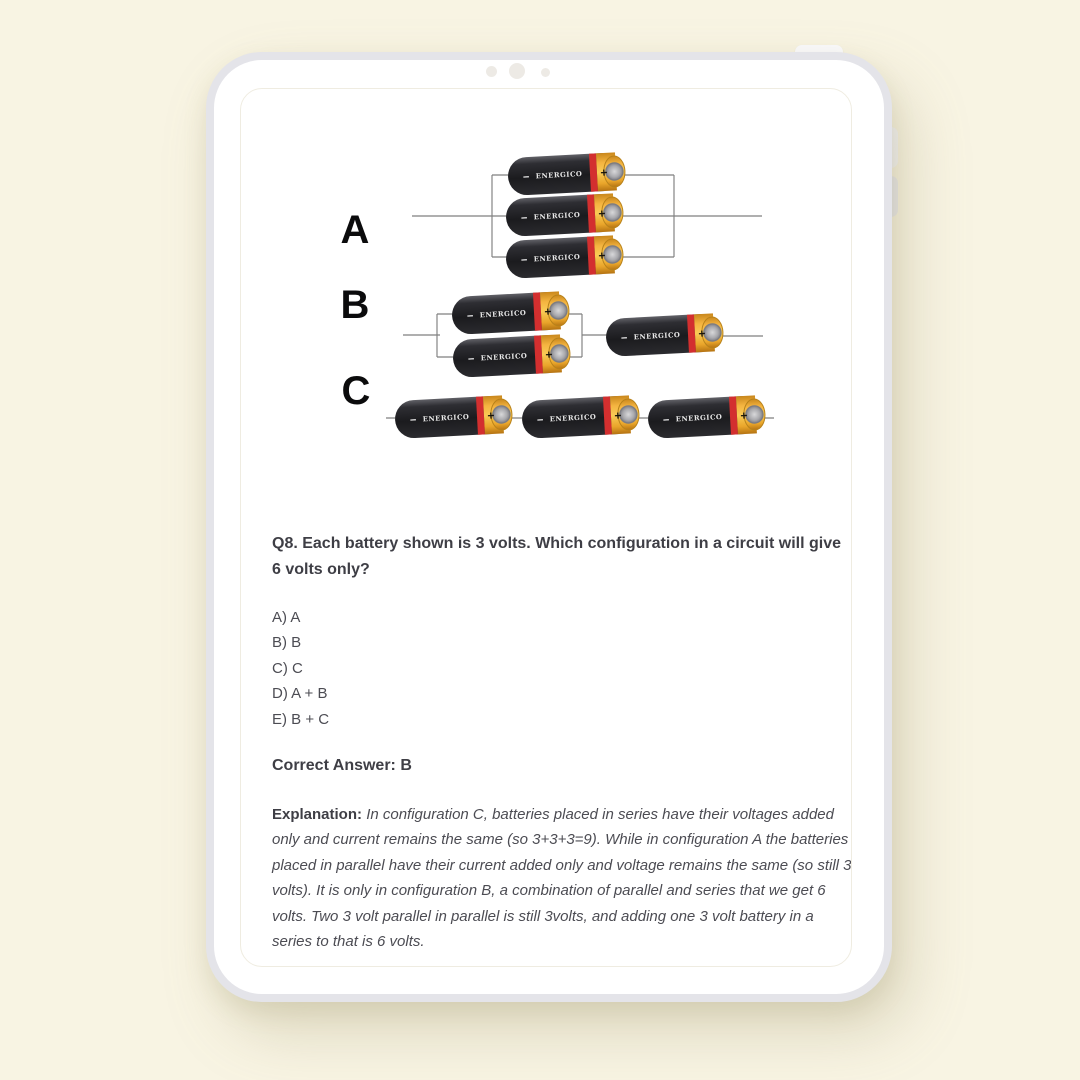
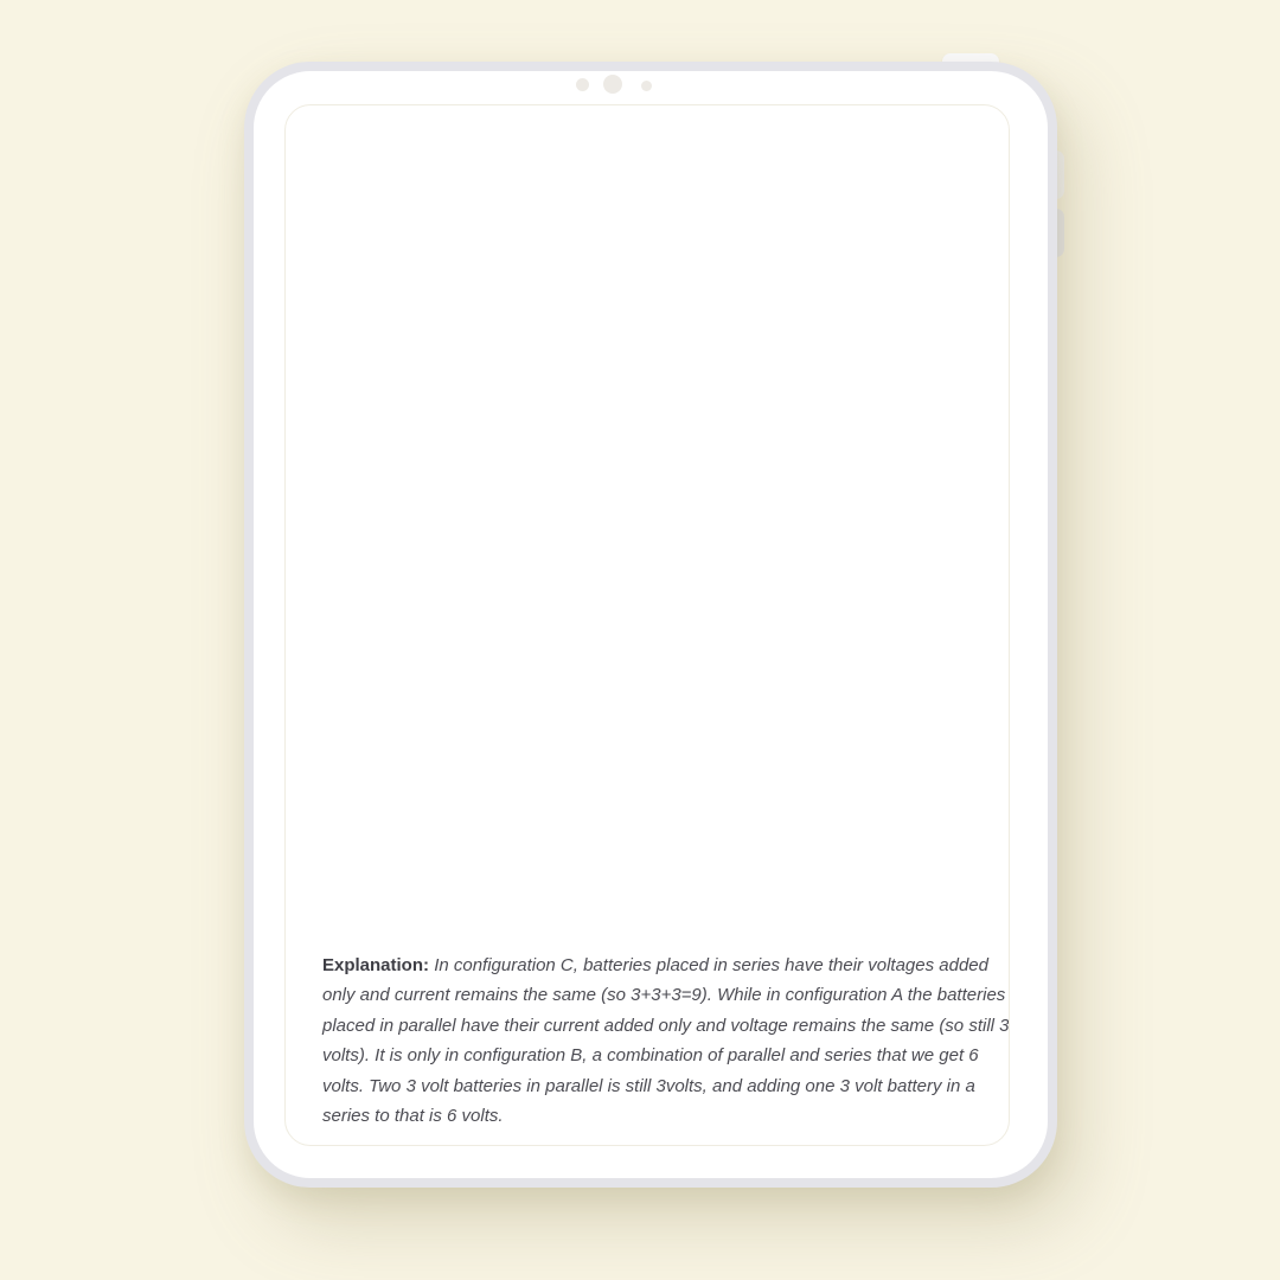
- A
- B
- C
- Q8. Each battery shown is 3 volts. Which configuration in a circuit will give 6 volts only?
- A) A
- B) B
- C) C
- D) A + B
- E) B + C
- Correct Answer: B
- Explanation: In configuration C, batteries placed in series have their voltages added only and current remains the same (so 3+3+3=9). While in configuration A the batteries placed in parallel have their current added only and voltage remains the same (so still 3 volts). It is only in configuration B, a combination of parallel and series that we get 6 volts. Two 3 volt parallel in parallel is still 3volts, and adding one 3 volt battery in a series to that is 6 volts.
+ Explanation: In configuration C, batteries placed in series have their voltages added only and current remains the same (so 3+3+3=9). While in configuration A the batteries placed in parallel have their current added only and voltage remains the same (so still 3 volts). It is only in configuration B, a combination of parallel and series that we get 6 volts. Two 3 volt batteries in parallel is still 3volts, and adding one 3 volt battery in a series to that is 6 volts.
